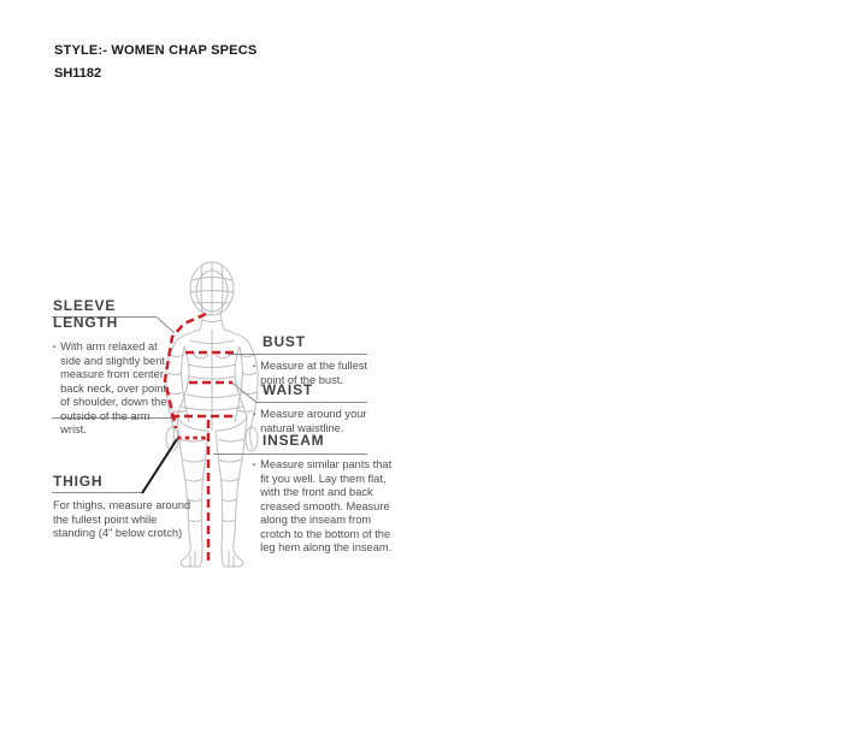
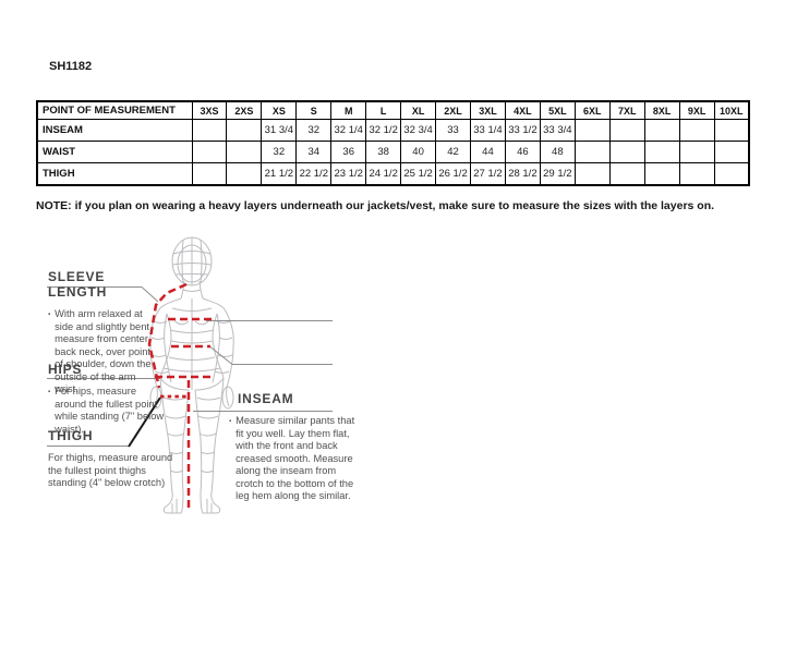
- STYLE:- WOMEN CHAP SPECS
  SH1182
+ POINT OF MEASUREMENT	3XS	2XS	XS	S	M	L	XL	2XL	3XL	4XL	5XL	6XL	7XL	8XL	9XL	10XL
+ INSEAM			31 3/4	32	32 1/4	32 1/2	32 3/4	33	33 1/4	33 1/2	33 3/4
+ WAIST			32	34	36	38	40	42	44	46	48
+ THIGH			21 1/2	22 1/2	23 1/2	24 1/2	25 1/2	26 1/2	27 1/2	28 1/2	29 1/2
+ NOTE: if you plan on wearing a heavy layers underneath our jackets/vest, make sure to measure the sizes with the layers on.
  SLEEVE LENGTH
  With arm relaxed at side and slightly bent, measure from center back neck, over point of shoulder, down the outside of the arm wrist.
+ HIPS
+ For hips, measure around the fullest point while standing (7" below waist).
  THIGH
- For thighs, measure around the fullest point while standing (4" below crotch)
+ For thighs, measure around the fullest point thighs standing (4" below crotch)
- BUST
- Measure at the fullest point of the bust.
- WAIST
- Measure around your natural waistline.
  INSEAM
- Measure similar pants that fit you well. Lay them flat, with the front and back creased smooth. Measure along the inseam from crotch to the bottom of the leg hem along the inseam.
+ Measure similar pants that fit you well. Lay them flat, with the front and back creased smooth. Measure along the inseam from crotch to the bottom of the leg hem along the similar.
